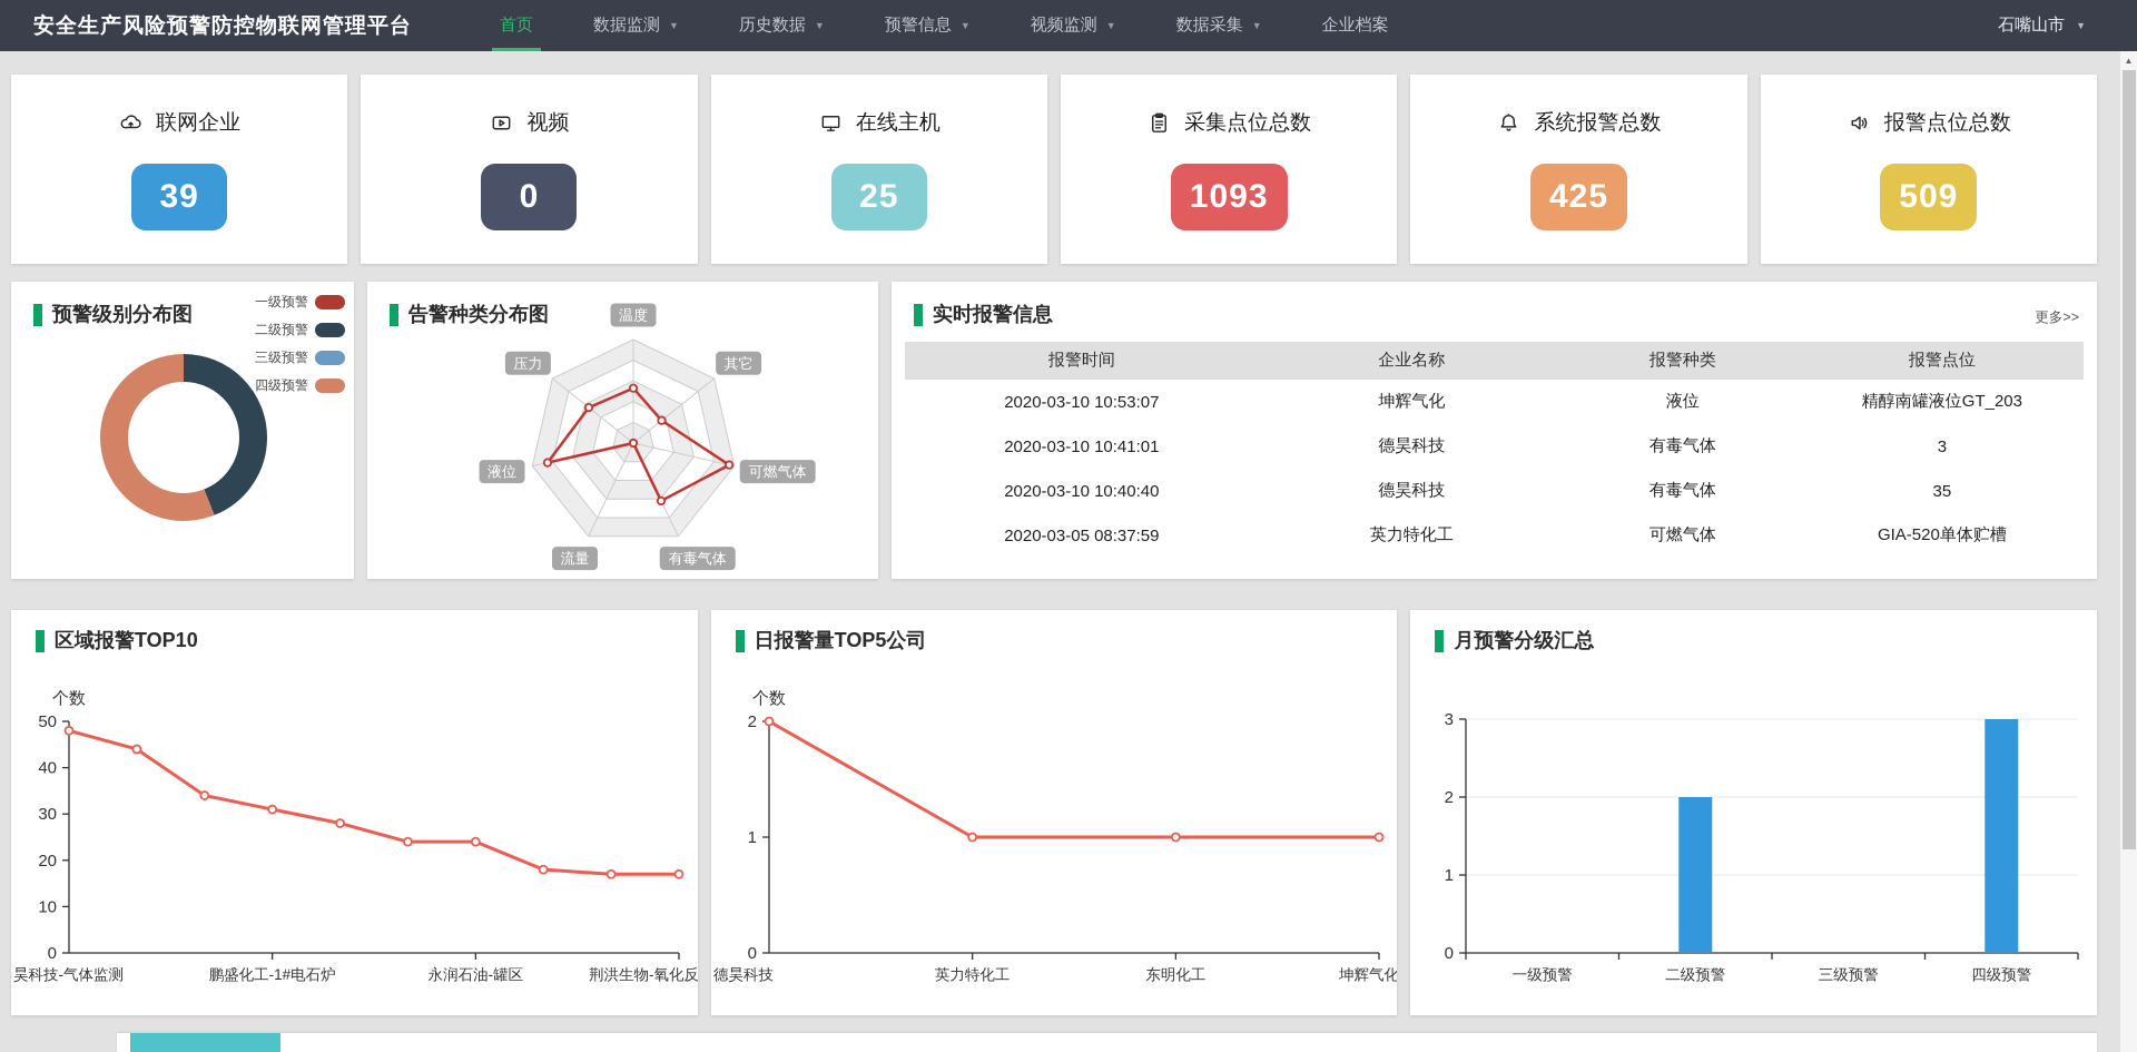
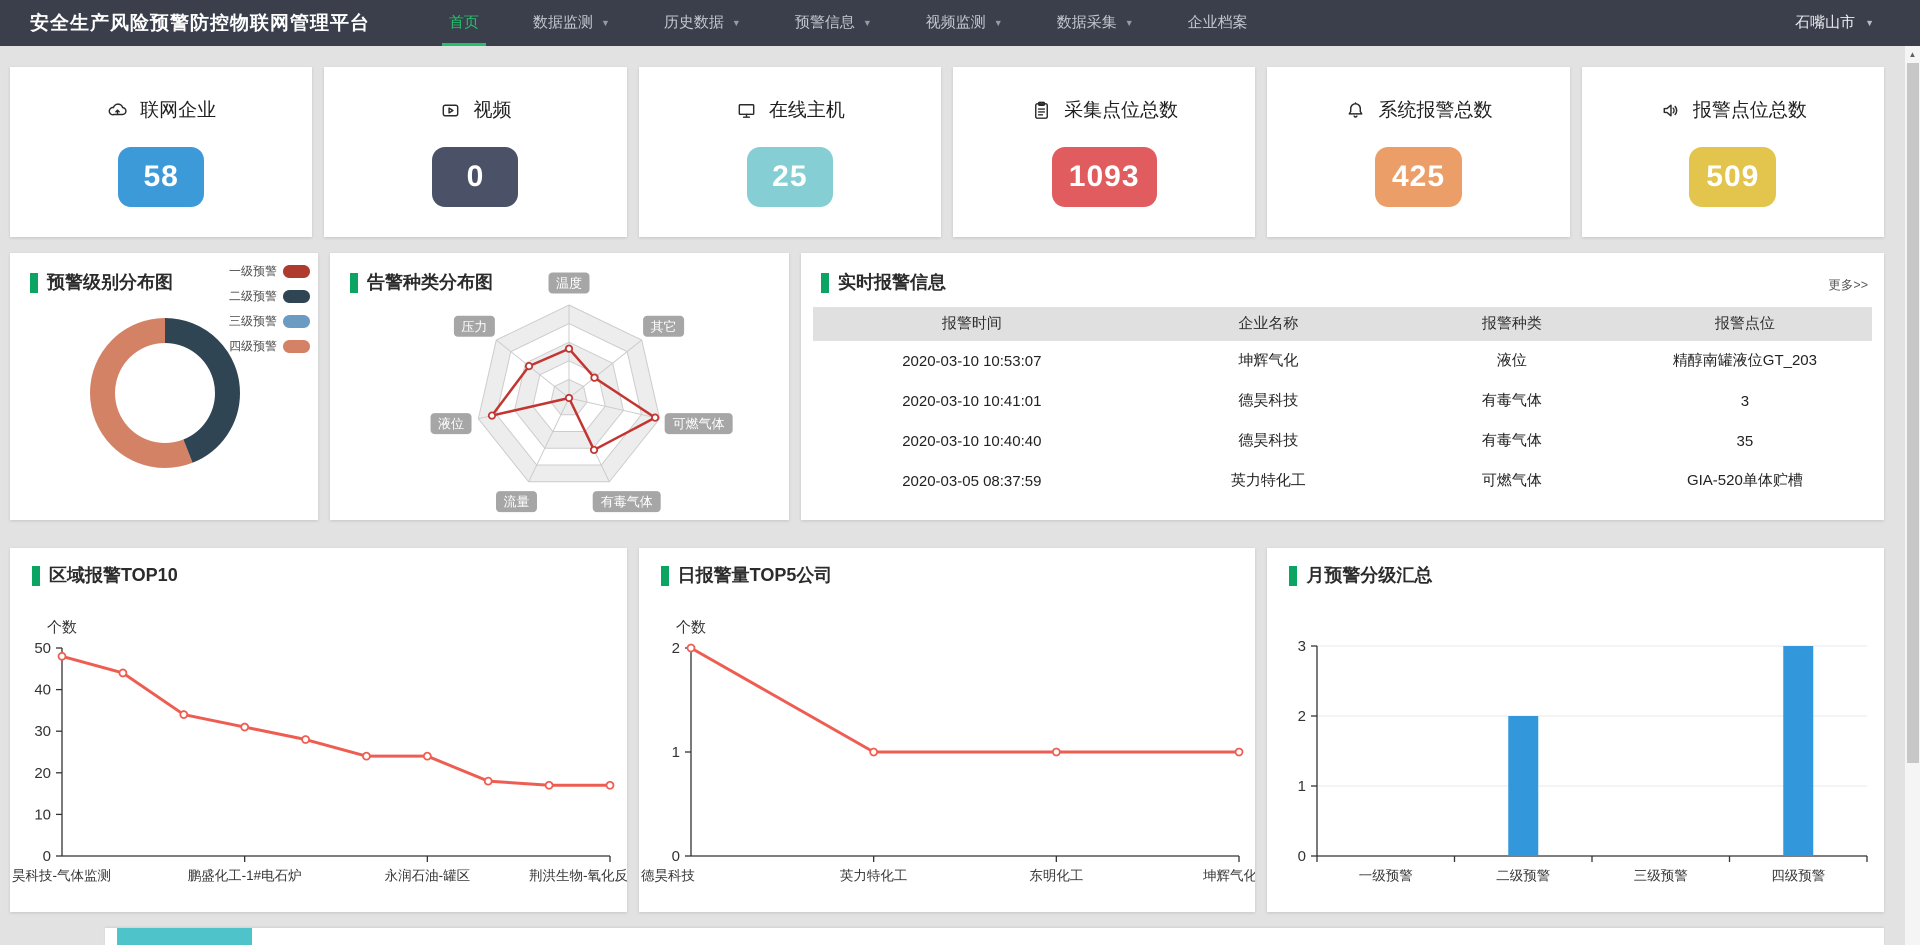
  安全生产风险预警防控物联网管理平台
  首页
  数据监测
  ▼
  历史数据
  ▼
  预警信息
  ▼
  视频监测
  ▼
  数据采集
  ▼
  企业档案
  石嘴山市
  ▼
  联网企业
- 39
+ 58
  视频
  0
  在线主机
  25
  采集点位总数
  1093
  系统报警总数
  425
  报警点位总数
  509
  预警级别分布图
  一级预警
  二级预警
  三级预警
  四级预警
  告警种类分布图
  温度
  其它
  可燃气体
  有毒气体
  流量
  液位
  压力
  实时报警信息
  更多>>
  报警时间
  企业名称
  报警种类
  报警点位
  2020-03-10 10:53:07
  坤辉气化
  液位
  精醇南罐液位GT_203
  2020-03-10 10:41:01
  德昊科技
  有毒气体
  3
  2020-03-10 10:40:40
  德昊科技
  有毒气体
  35
  2020-03-05 08:37:59
  英力特化工
  可燃气体
  GIA-520单体贮槽
  区域报警TOP10
  0
  10
  20
  30
  40
  50
  个数
  昊科技-气体监测
  鹏盛化工-1#电石炉
  永润石油-罐区
  荆洪生物-氧化反
  日报警量TOP5公司
  0
  1
  2
  个数
  德昊科技
  英力特化工
  东明化工
  坤辉气化
  月预警分级汇总
  0
  1
  2
  3
  一级预警
  二级预警
  三级预警
  四级预警
  ▲
